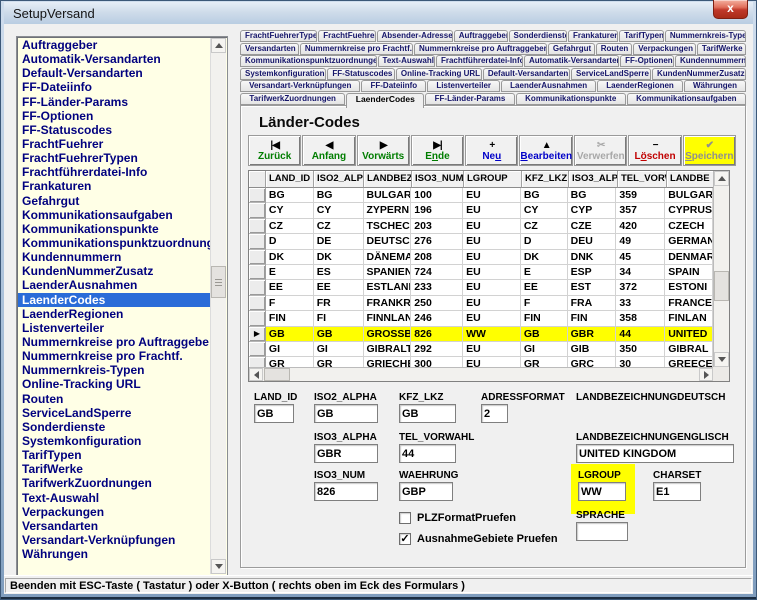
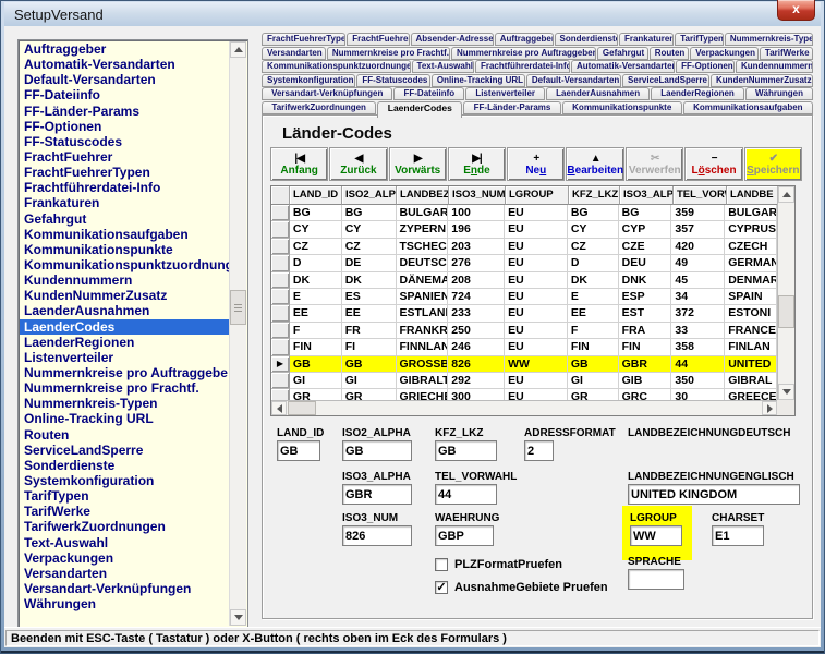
  SetupVersand
  x
  Auftraggeber
  Automatik-Versandarten
  Default-Versandarten
  FF-Dateiinfo
  FF-Länder-Params
  FF-Optionen
  FF-Statuscodes
  FrachtFuehrer
  FrachtFuehrerTypen
  Frachtführerdatei-Info
  Frankaturen
  Gefahrgut
  Kommunikationsaufgaben
  Kommunikationspunkte
  Kommunikationspunktzuordnun
  Kundennummern
  KundenNummerZusatz
  LaenderAusnahmen
  LaenderCodes
  LaenderRegionen
  Listenverteiler
  Nummernkreise pro Auftraggebe
  Nummernkreise pro Frachtf.
  Nummernkreis-Typen
  Online-Tracking URL
  Routen
  ServiceLandSperre
  Sonderdienste
  Systemkonfiguration
  TarifTypen
  TarifWerke
  TarifwerkZuordnungen
  Text-Auswahl
  Verpackungen
  Versandarten
  Versandart-Verknüpfungen
  Währungen
  FrachtFuehrerType
  FrachtFuehre
  Absender-Adresse
  Auftraggeber
  Sonderdienste
  Frankaturen
  TarifTypen
  Nummernkreis-Type
  Versandarten
  Nummernkreise pro Frachtf.
  Nummernkreise pro Auftraggeber
  Gefahrgut
  Routen
  Verpackungen
  TarifWerke
  Kommunikationspunktzuordnunge
  Text-Auswahl
  Frachtführerdatei-Info
  Automatik-Versandarten
  FF-Optionen
  Kundennummern
  Systemkonfiguration
  FF-Statuscodes
  Online-Tracking URL
  Default-Versandarten
  ServiceLandSperre
  KundenNummerZusatz
  Versandart-Verknüpfungen
  FF-Dateiinfo
  Listenverteiler
  LaenderAusnahmen
  LaenderRegionen
  Währungen
  TarifwerkZuordnungen
  LaenderCodes
  FF-Länder-Params
  Kommunikationspunkte
  Kommunikationsaufgaben
  Länder-Codes
  |◀
- Zurück
+ Anfang
  ◀
- Anfang
+ Zurück
  ▶
  Vorwärts
  ▶|
  Ende
  +
  Neu
  ▲
  Bearbeiten
  ✂
  Verwerfen
  −
  Löschen
  ✔
  Speichern
  LAND_ID
  ISO2_ALP
  LANDBEZ
  ISO3_NUM
  LGROUP
  KFZ_LKZ
  ISO3_ALP
  TEL_VOR
  LANDBE
  BG
  BG
  100
  EU
  BG
  BG
  359
  BULGAR
  CY
  CY
  ZYPERN
  196
  EU
  CY
  CYP
  357
  CYPRUS
  CZ
  CZ
  203
  EU
  CZ
  CZE
  420
  CZECH
  D
  DE
  276
  EU
  D
  DEU
  49
  GERMAN
  DK
  DK
  DÄNEMA
  208
  EU
  DK
  DNK
  45
  DENMAR
  E
  ES
  SPANIEN
  724
  EU
  E
  ESP
  34
  SPAIN
  EE
  EE
  ESTLAN
  233
  EU
  EE
  EST
  372
  ESTONI
  F
  FR
  250
  EU
  F
  FRA
  33
  FRANCE
  FIN
  FI
  FINNLAN
  246
  EU
  FIN
  FIN
  358
  FINLAN
  ▶
  GB
  GB
  GROSSB
  826
  WW
  GB
  GBR
  44
  UNITED
  GI
  GI
  GIBRALT
  292
  EU
  GI
  GIB
  350
  GIBRAL
  GR
  GR
  300
  EU
  GR
  GRC
  30
  GREECE
  LAND_ID
  GB
  ISO2_ALPHA
  GB
  KFZ_LKZ
  GB
  ADRESSFORMAT
  2
  LANDBEZEICHNUNGDEUTSCH
  ISO3_ALPHA
  GBR
  TEL_VORWAHL
  44
  LANDBEZEICHNUNGENGLISCH
  UNITED KINGDOM
  ISO3_NUM
  826
  WAEHRUNG
  GBP
  LGROUP
  WW
  CHARSET
  E1
  PLZFormatPruefen
  ✓
  AusnahmeGebiete Pruefen
  SPRACHE
  Beenden mit ESC-Taste ( Tastatur ) oder X-Button ( rechts oben im Eck des Formulars )
